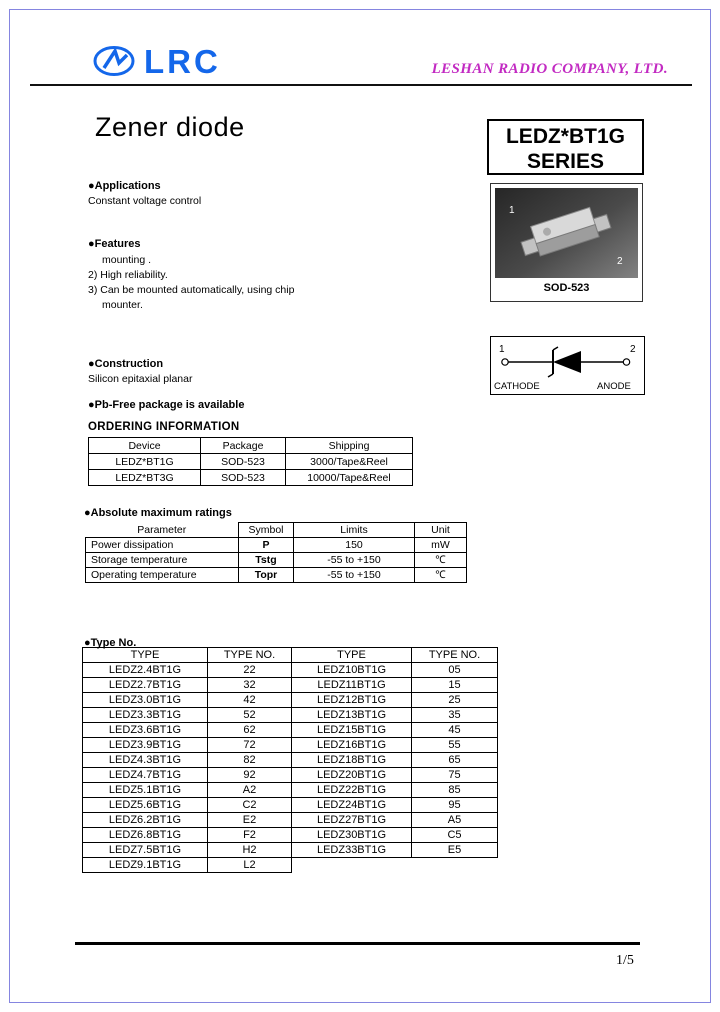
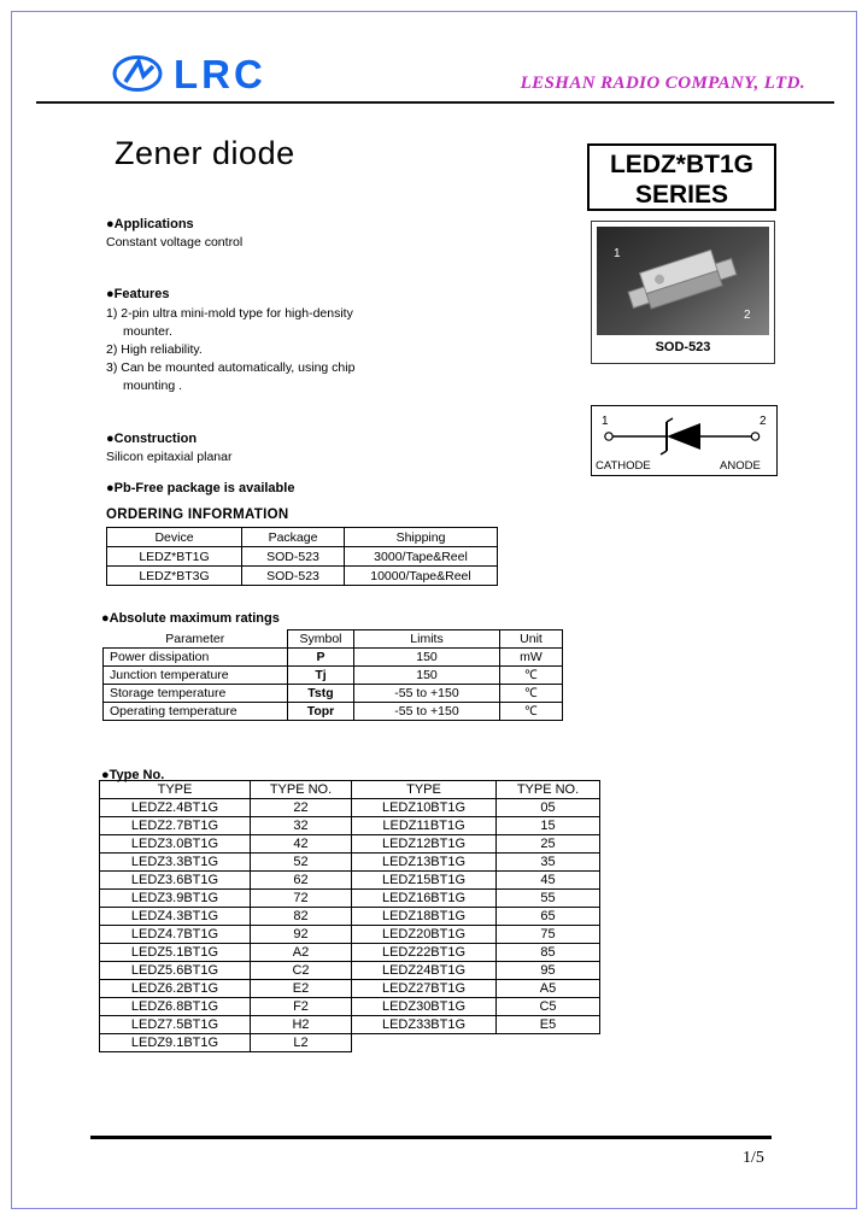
  LRC
  LESHAN RADIO COMPANY, LTD.
  Zener diode
  LEDZ*BT1G
  SERIES
  1
  2
  SOD-523
  ●Applications
  Constant voltage control
  ●Features
+ 1) 2-pin ultra mini-mold type for high-density
- mounting .
+ mounter.
  2) High reliability.
  3) Can be mounted automatically, using chip
- mounter.
+ mounting .
  ●Construction
  Silicon epitaxial planar
  ●Pb-Free package is available
  1
  2
  CATHODE
  ANODE
  ORDERING INFORMATION
  Device	Package	Shipping
  LEDZ*BT1G	SOD-523	3000/Tape&Reel
  LEDZ*BT3G	SOD-523	10000/Tape&Reel
  ●Absolute maximum ratings
  Parameter	Symbol	Limits	Unit
  Power dissipation	P	150	mW
+ Junction temperature	Tj	150	℃
  Storage temperature	Tstg	-55 to +150	℃
  Operating temperature	Topr	-55 to +150	℃
  ●Type No.
  TYPE	TYPE NO.	TYPE	TYPE NO.
  LEDZ2.4BT1G	22	LEDZ10BT1G	05
  LEDZ2.7BT1G	32	LEDZ11BT1G	15
  LEDZ3.0BT1G	42	LEDZ12BT1G	25
  LEDZ3.3BT1G	52	LEDZ13BT1G	35
  LEDZ3.6BT1G	62	LEDZ15BT1G	45
  LEDZ3.9BT1G	72	LEDZ16BT1G	55
  LEDZ4.3BT1G	82	LEDZ18BT1G	65
  LEDZ4.7BT1G	92	LEDZ20BT1G	75
  LEDZ5.1BT1G	A2	LEDZ22BT1G	85
  LEDZ5.6BT1G	C2	LEDZ24BT1G	95
  LEDZ6.2BT1G	E2	LEDZ27BT1G	A5
  LEDZ6.8BT1G	F2	LEDZ30BT1G	C5
  LEDZ7.5BT1G	H2	LEDZ33BT1G	E5
  LEDZ9.1BT1G	L2
  1/5
